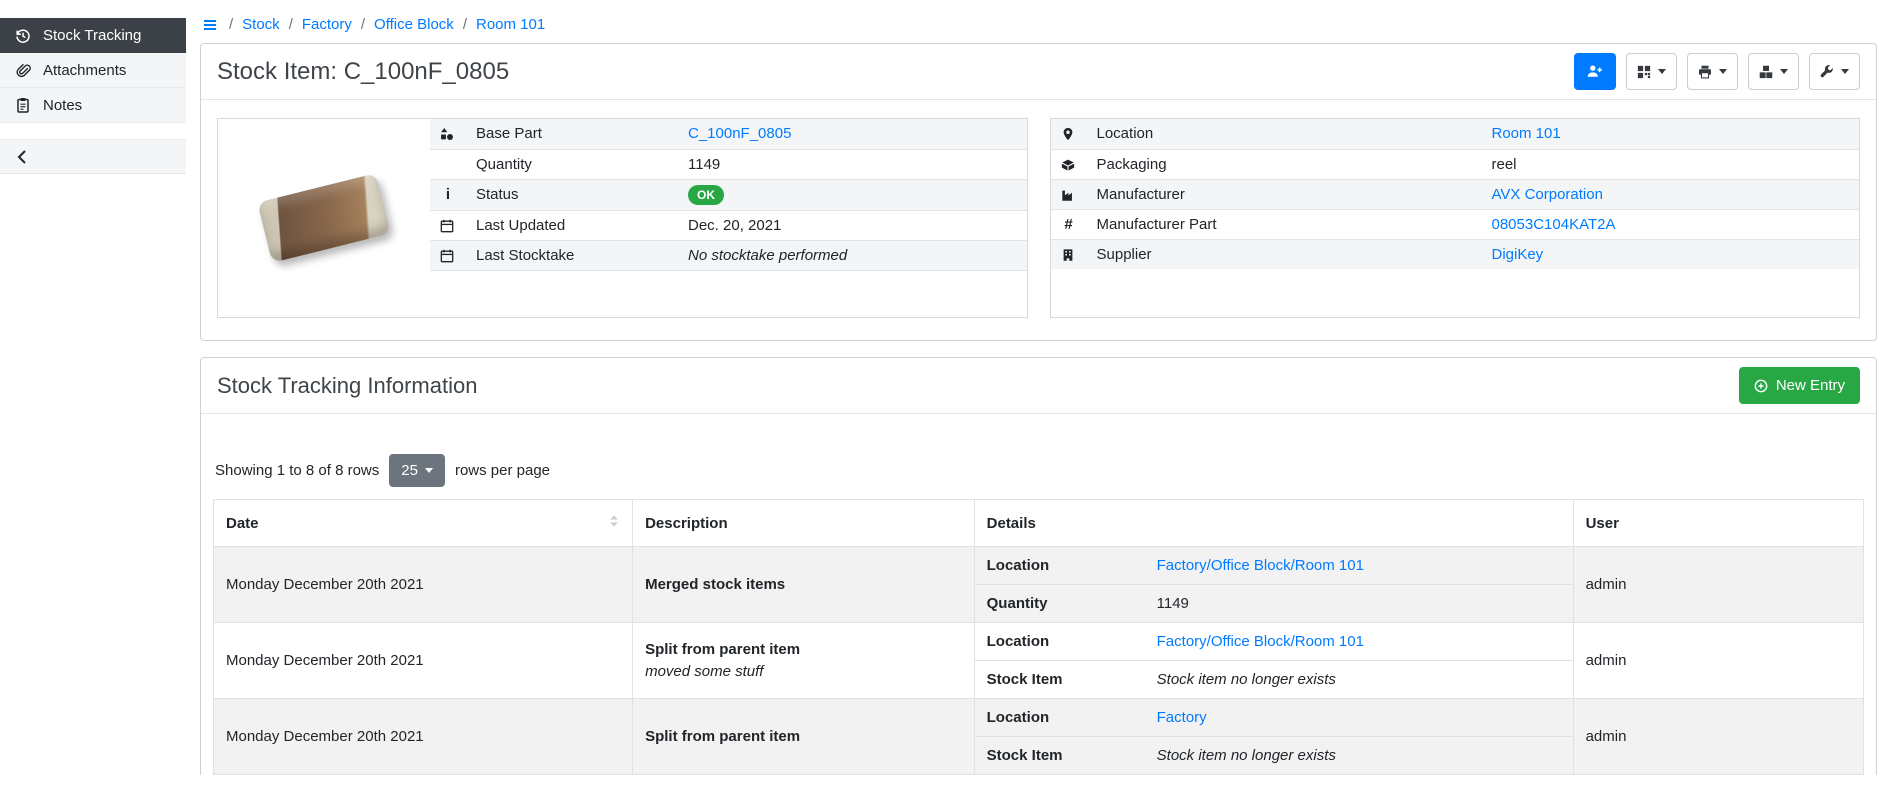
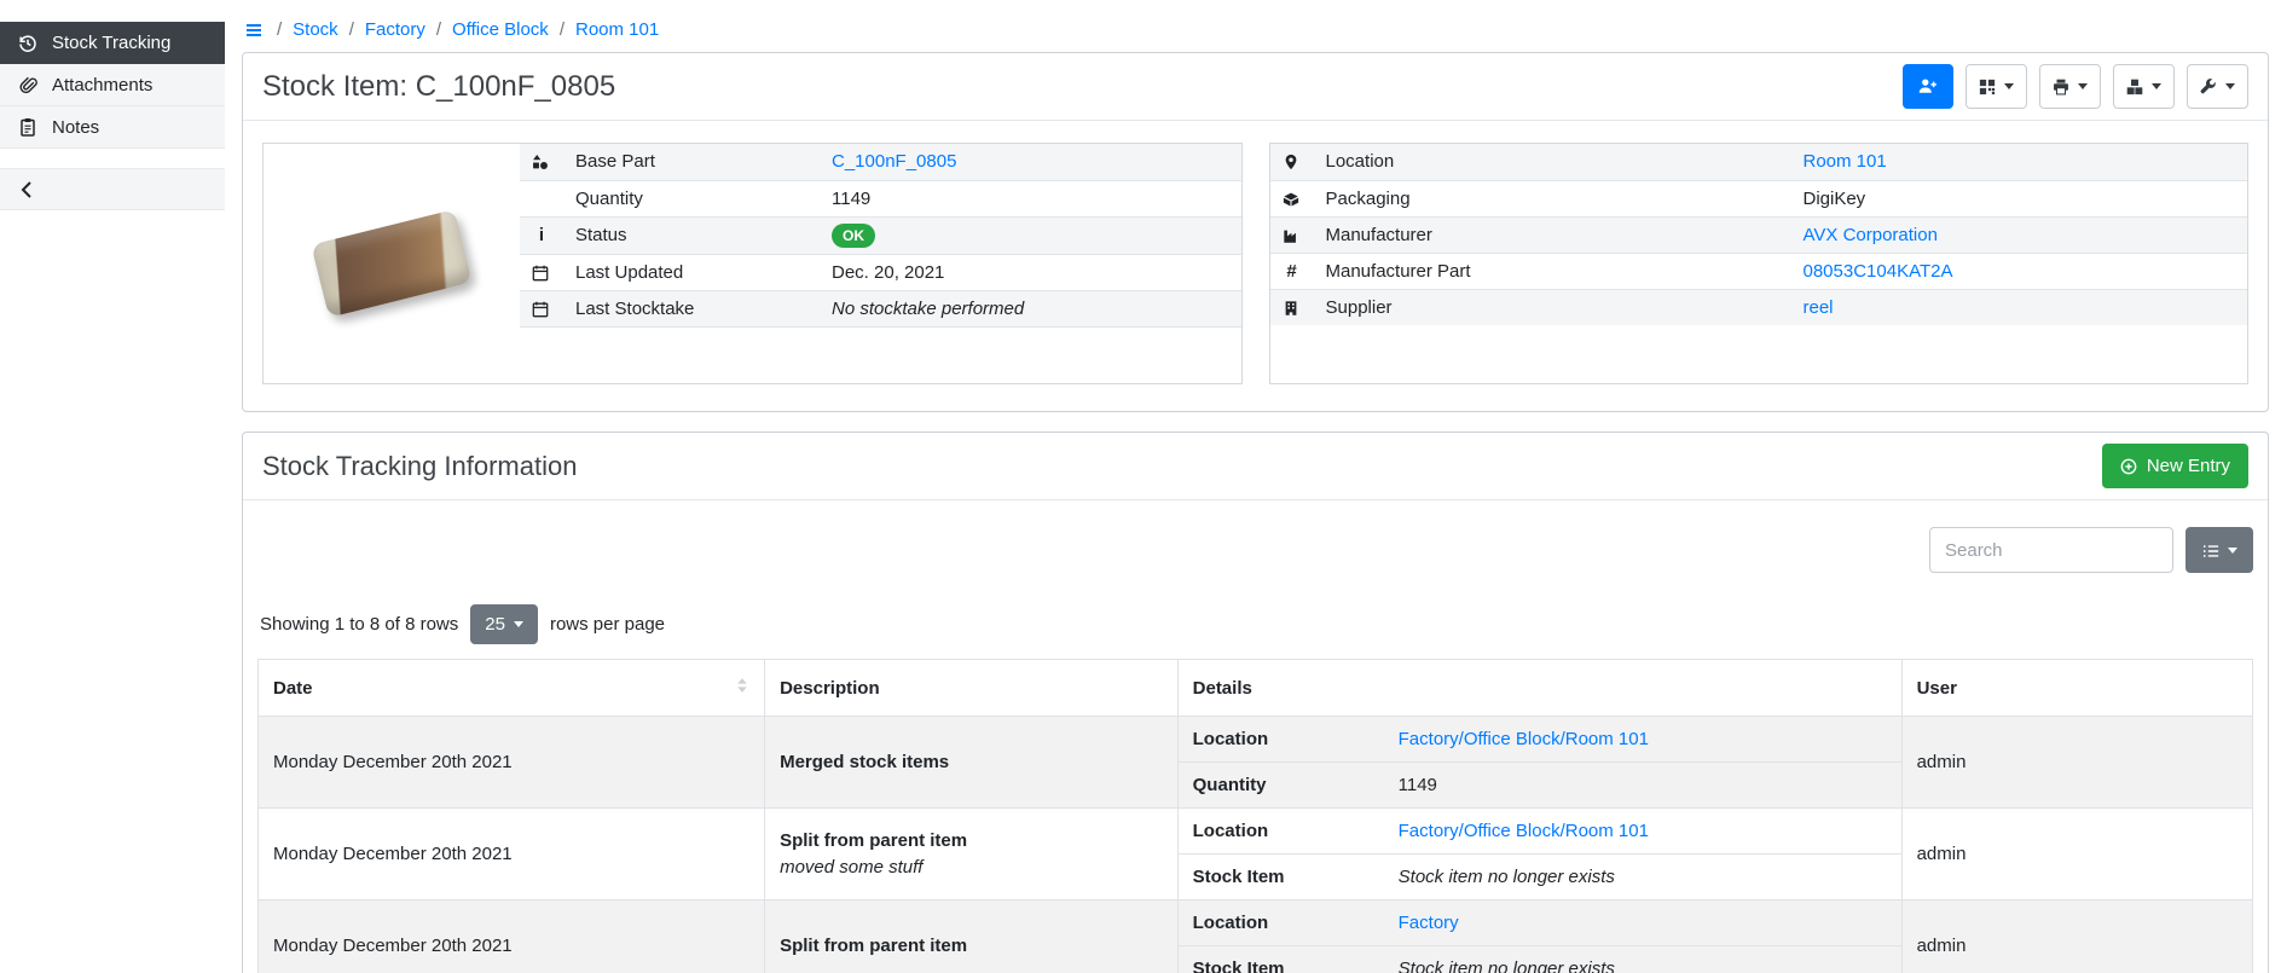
  Stock Tracking
  Attachments
  Notes
  /
  Stock
  /
  Factory
  /
  Office Block
  /
  Room 101
  Stock Item: C_100nF_0805
  	Base Part	C_100nF_0805
  	Quantity	1149
  i	Status	OK
  	Last Updated	Dec. 20, 2021
  	Last Stocktake	No stocktake performed
  	Location	Room 101
- 	Packaging	reel
+ 	Packaging	DigiKey
  	Manufacturer	AVX Corporation
  #	Manufacturer Part	08053C104KAT2A
- 	Supplier	DigiKey
+ 	Supplier	reel
  Stock Tracking Information
  New Entry
+ Search
  Showing 1 to 8 of 8 rows
  25
  rows per page
  Date	Description	Details	User
  Monday December 20th 2021	Merged stock items	Location Factory/Office Block/Room 101 Quantity 1149	admin
  Monday December 20th 2021	Split from parent item moved some stuff	Location Factory/Office Block/Room 101 Stock Item Stock item no longer exists	admin
  Monday December 20th 2021	Split from parent item	Location Factory Stock Item Stock item no longer exists	admin
